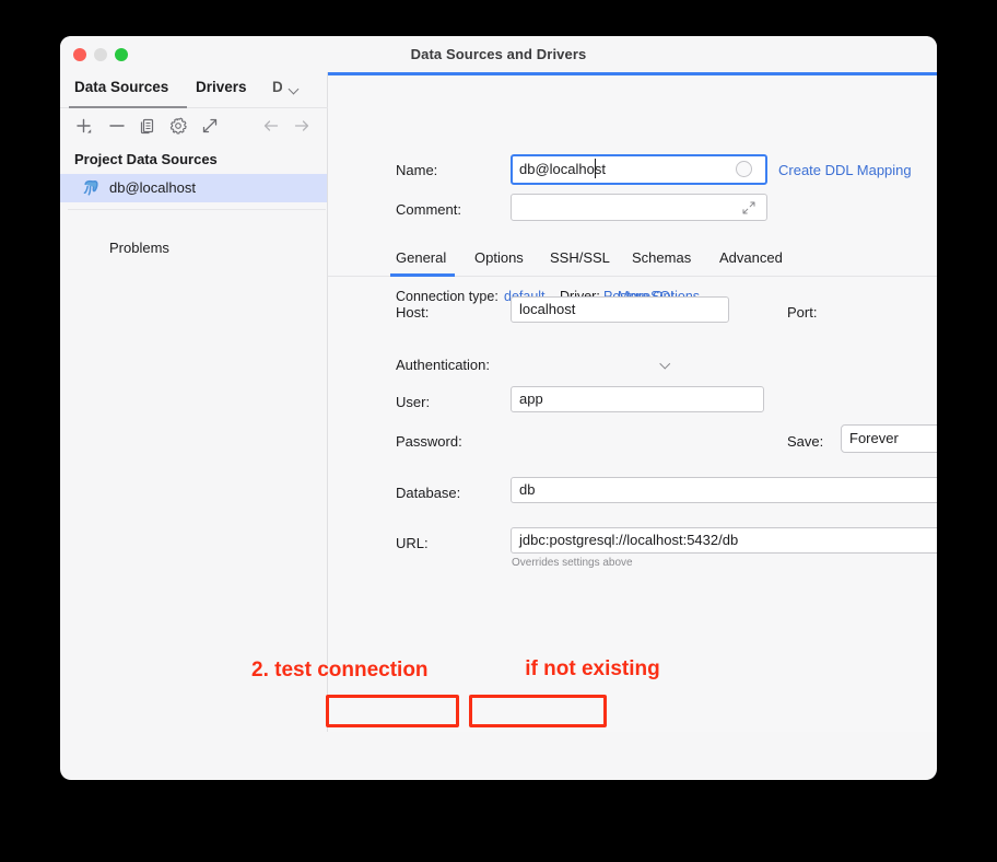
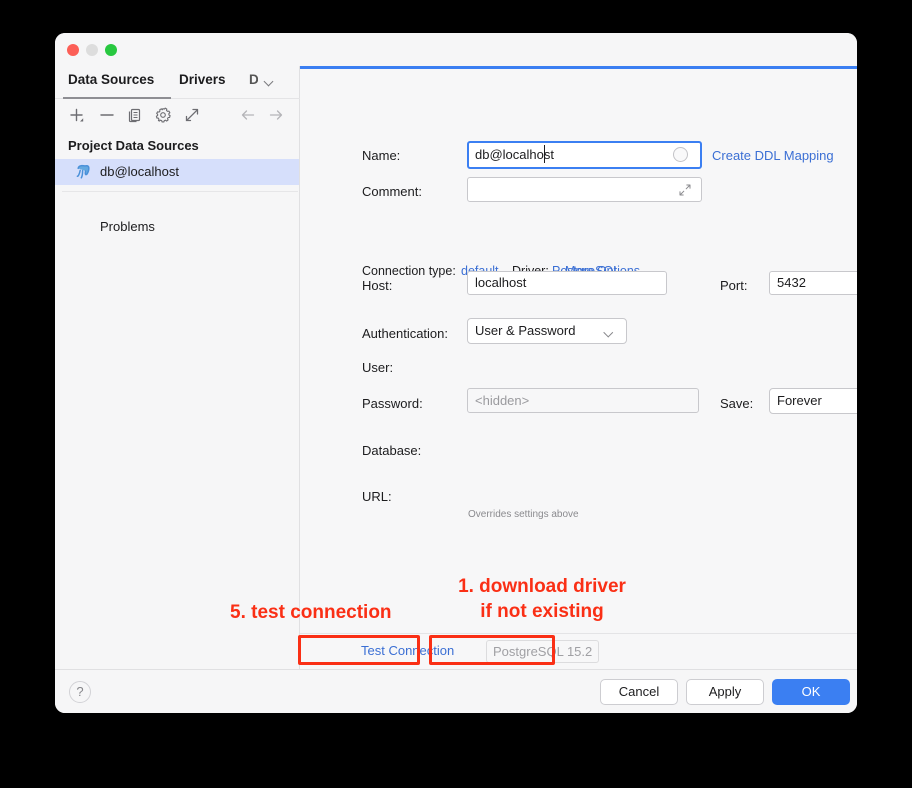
- Data Sources and Drivers
  Data Sources
  Drivers
  D
  Project Data Sources
  db@localhost
  Problems
  Name:
  db@localhost
  Create DDL Mapping
  Comment:
- General
- Options
- SSH/SSL
- Schemas
- Advanced
  Connection type:
  Host:
  localhost
  Port:
+ 5432
  Authentication:
+ User & Password
  User:
- app
  Password:
+ <hidden>
  Save:
  Forever
  Database:
- db
  URL:
- jdbc:postgresql://localhost:5432/db
  Overrides settings above
+ Test Connection
+ PostgreSQL 15.2
+ ?
+ Cancel
+ Apply
+ OK
+ 1. download driver
  if not existing
- 2. test connection
+ 5. test connection
